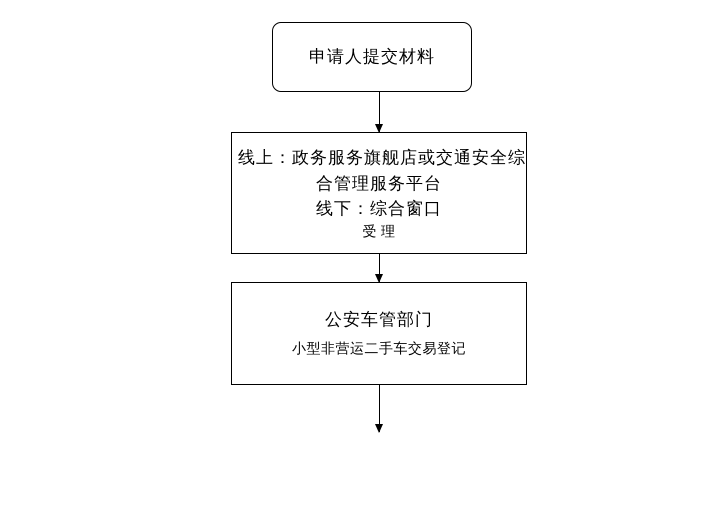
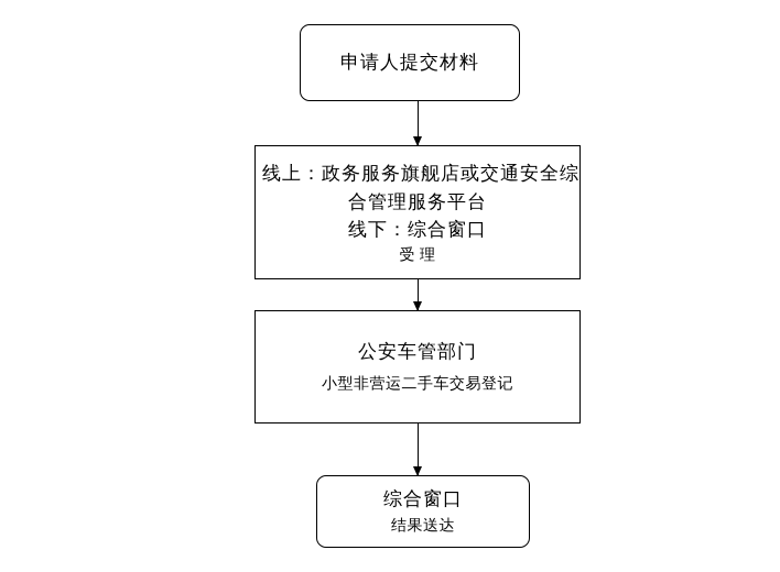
  申请人提交材料
  线上：政务服务旗舰店或交通安全综
  合管理服务平台
  线下：综合窗口
  受 理
  公安车管部门
  小型非营运二手车交易登记
+ 综合窗口
+ 结果送达
